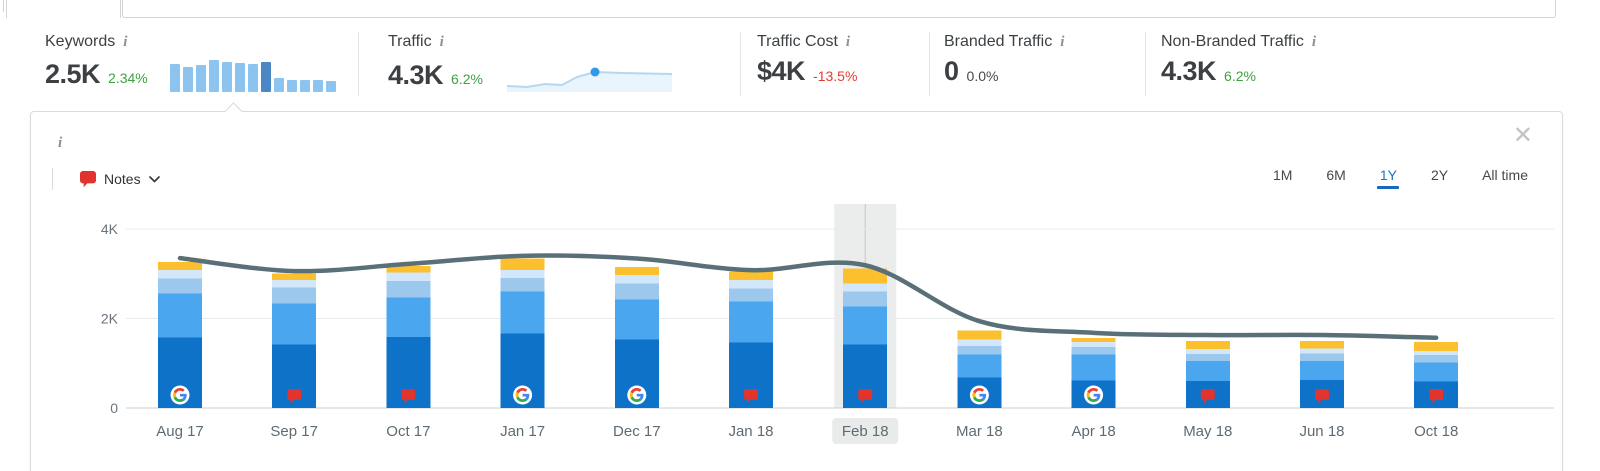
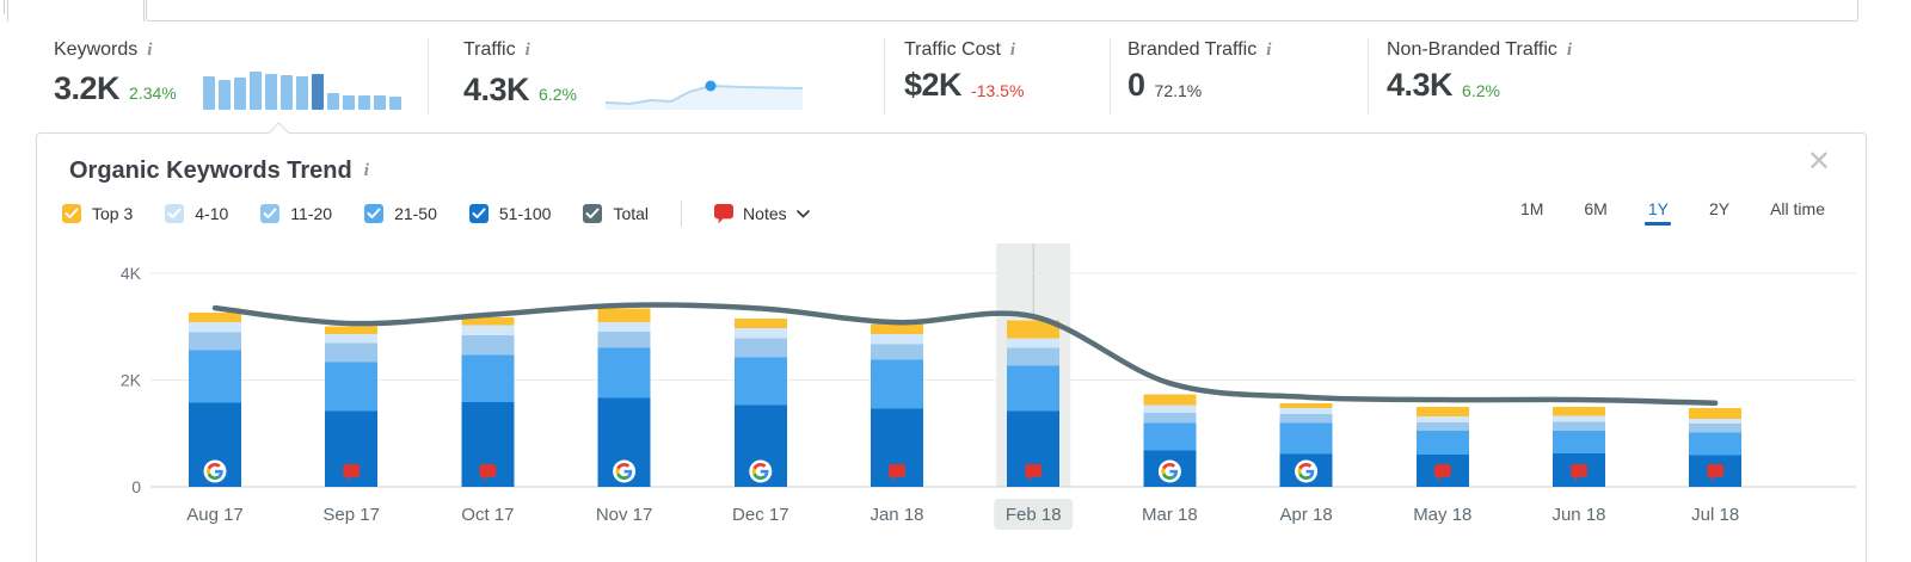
  Keywords
  i
- 2.5K
+ 3.2K
  2.34%
  Traffic
  i
  4.3K
  6.2%
  Traffic Cost
  i
- $4K
+ $2K
  -13.5%
  Branded Traffic
  i
  0
- 0.0%
+ 72.1%
  Non-Branded Traffic
  i
  4.3K
  6.2%
+ Organic Keywords Trend
  i
  ✕
+ Top 3
+ 4-10
+ 11-20
+ 21-50
+ 51-100
+ Total
  Notes
  1M
  6M
  1Y
  2Y
  All time
  0
  2K
  4K
  Aug 17
  Sep 17
  Oct 17
- Jan 17
+ Nov 17
  Dec 17
  Jan 18
  Feb 18
  Mar 18
  Apr 18
  May 18
  Jun 18
- Oct 18
+ Jul 18
